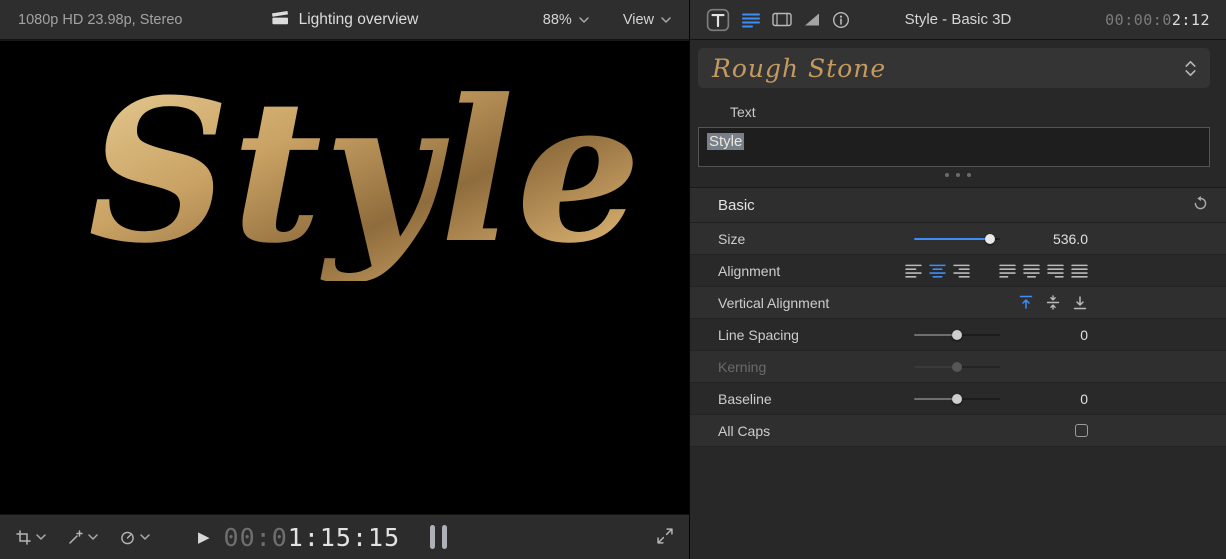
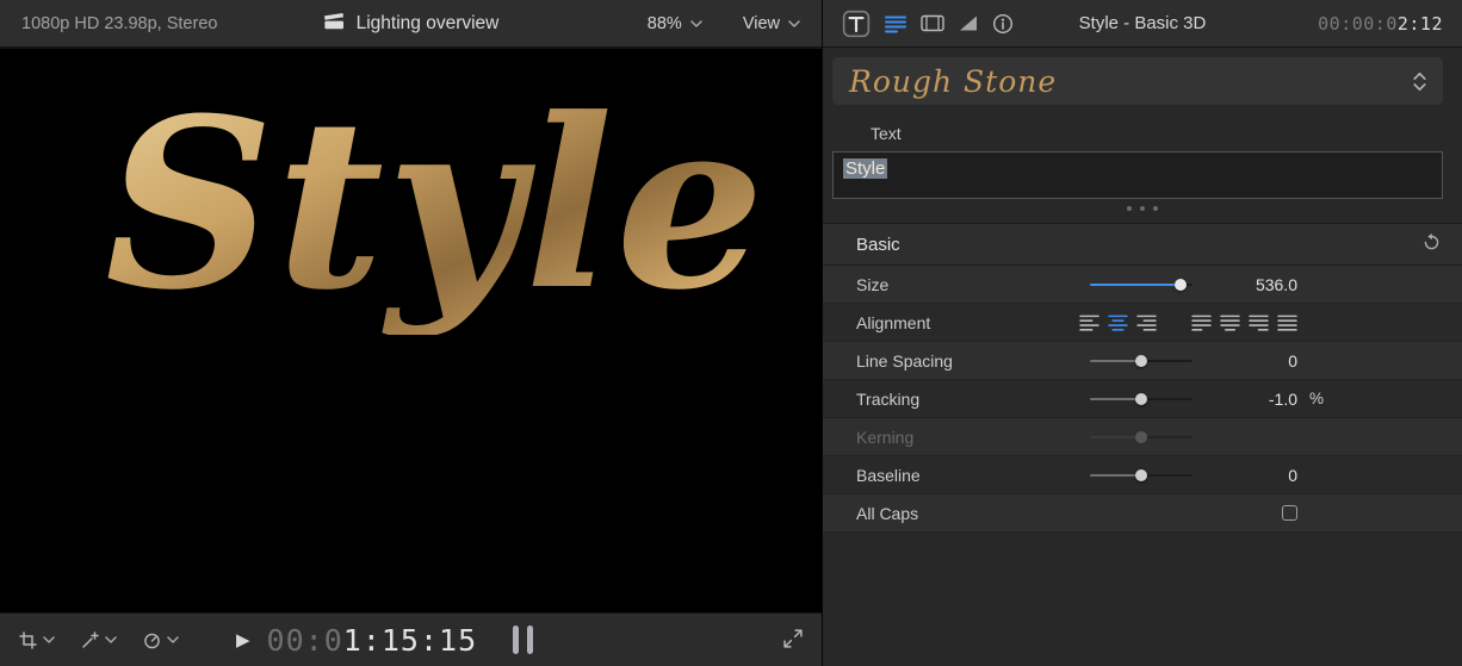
  1080p HD 23.98p, Stereo
  Lighting overview
  88%
  View
  Style
  ▶
  00:01:15:15
  Style - Basic 3D
  00:00:02:12
  Rough Stone
  Text
  Style
  Basic
  Size
  536.0
  Alignment
- Vertical Alignment
  Line Spacing
  0
+ Tracking
+ -1.0
+ %
  Kerning
  Baseline
  0
  All Caps
